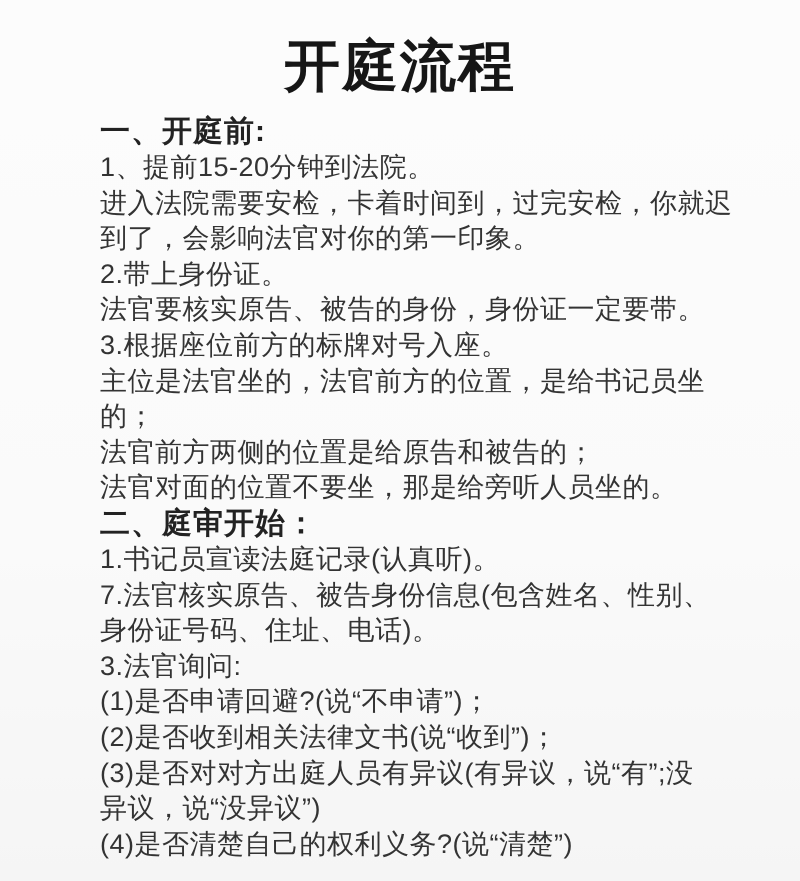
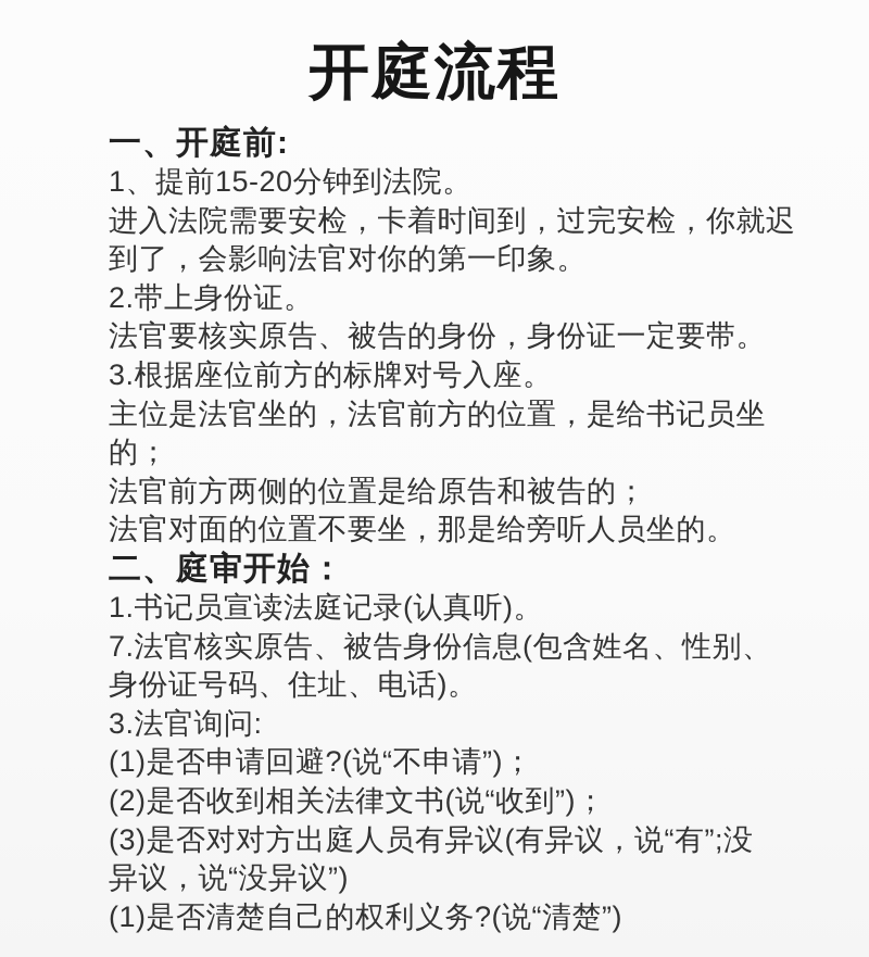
  开庭流程
  一、开庭前:
  1、提前15-20分钟到法院。
  进入法院需要安检，卡着时间到，过完安检，你就迟
  到了，会影响法官对你的第一印象。
  2.带上身份证。
  法官要核实原告、被告的身份，身份证一定要带。
  3.根据座位前方的标牌对号入座。
  主位是法官坐的，法官前方的位置，是给书记员坐
  的；
  法官前方两侧的位置是给原告和被告的；
  法官对面的位置不要坐，那是给旁听人员坐的。
  二、庭审开始：
  1.书记员宣读法庭记录(认真听)。
  7.法官核实原告、被告身份信息(包含姓名、性别、
  身份证号码、住址、电话)。
  3.法官询问:
  (1)是否申请回避?(说“不申请”)；
  (2)是否收到相关法律文书(说“收到”)；
  (3)是否对对方出庭人员有异议(有异议，说“有”;没
  异议，说“没异议”)
- (4)是否清楚自己的权利义务?(说“清楚”)
+ (1)是否清楚自己的权利义务?(说“清楚”)
